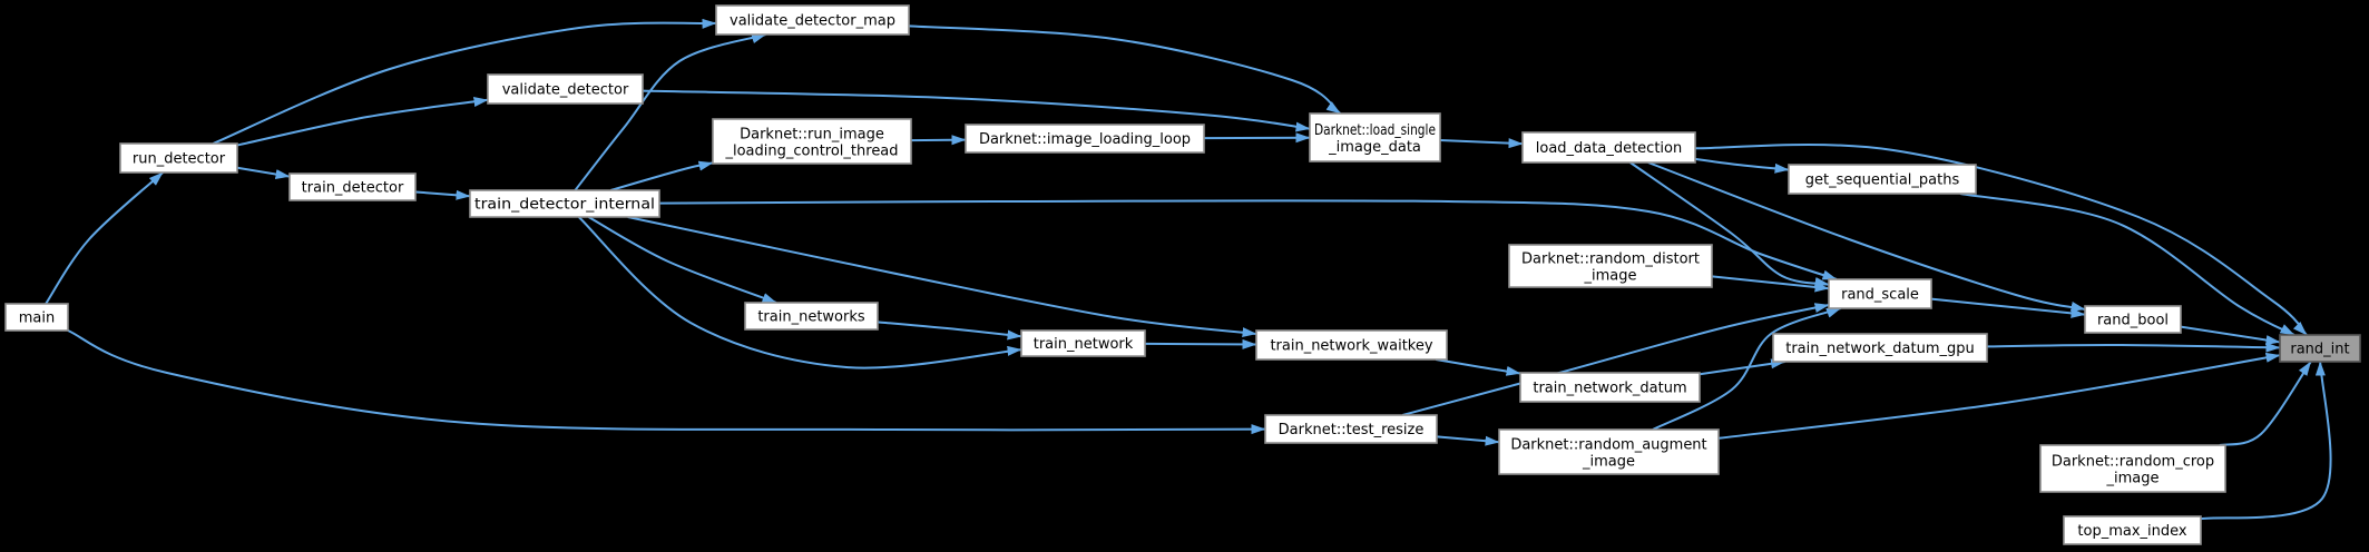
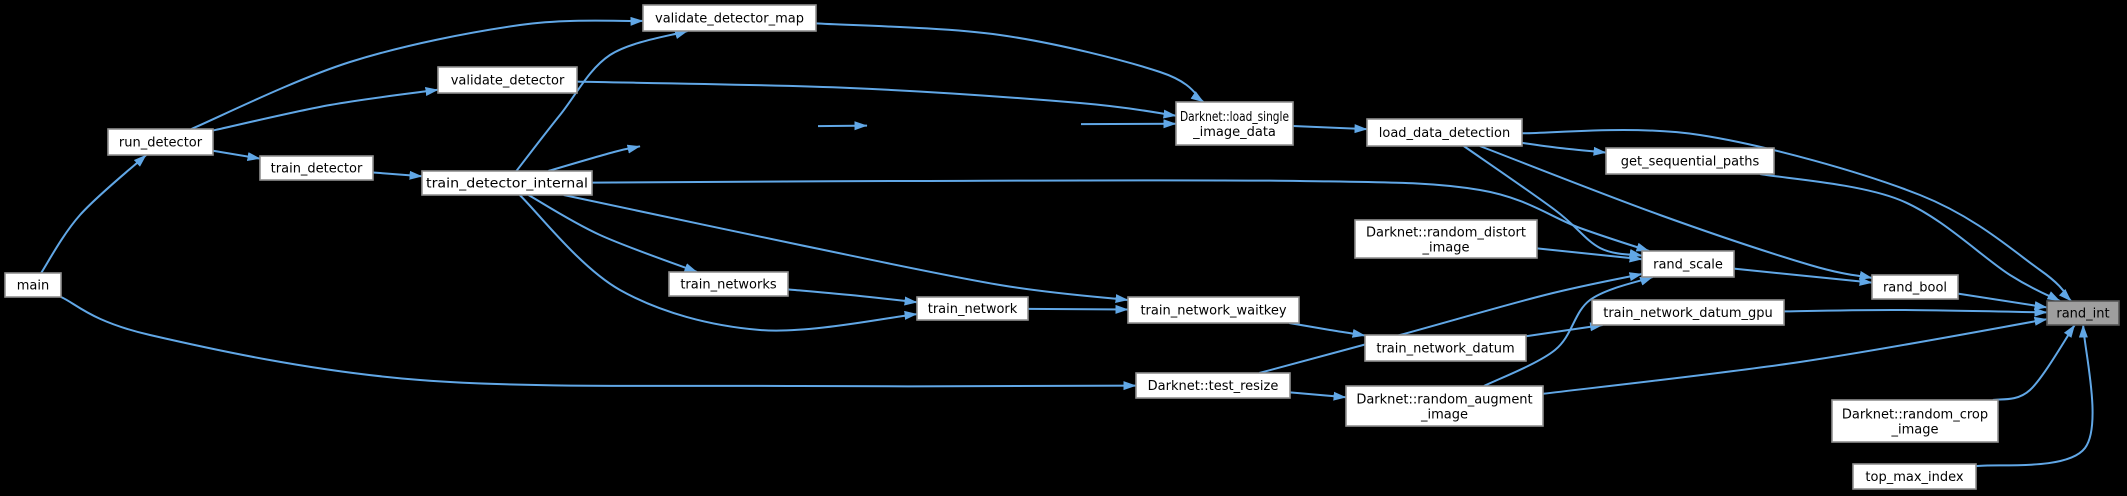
  main
  run_detector
  train_detector
  validate_detector
  train_detector_internal
  validate_detector_map
- Darknet::run_image _loading_control_thread
- Darknet::image_loading_loop
  Darknet::load_single _image_data
  load_data_detection
  get_sequential_paths
  Darknet::random_distort _image
  rand_scale
  train_network_datum_gpu
  rand_bool
  rand_int
  train_networks
  train_network
  train_network_waitkey
  train_network_datum
  Darknet::test_resize
  Darknet::random_augment _image
  Darknet::random_crop _image
  top_max_index
